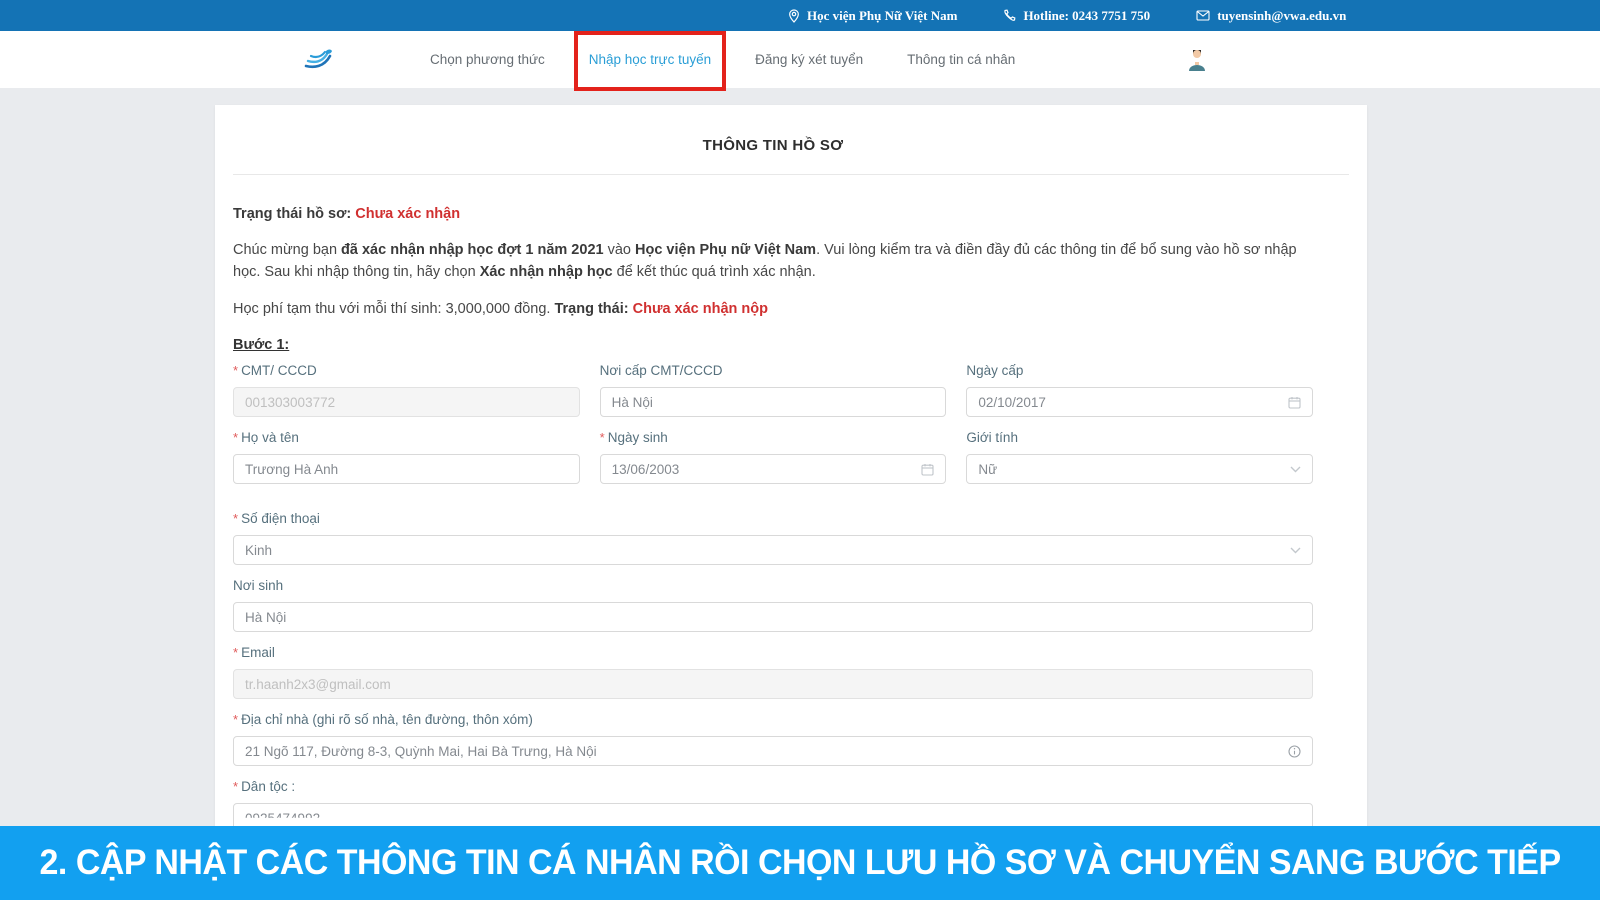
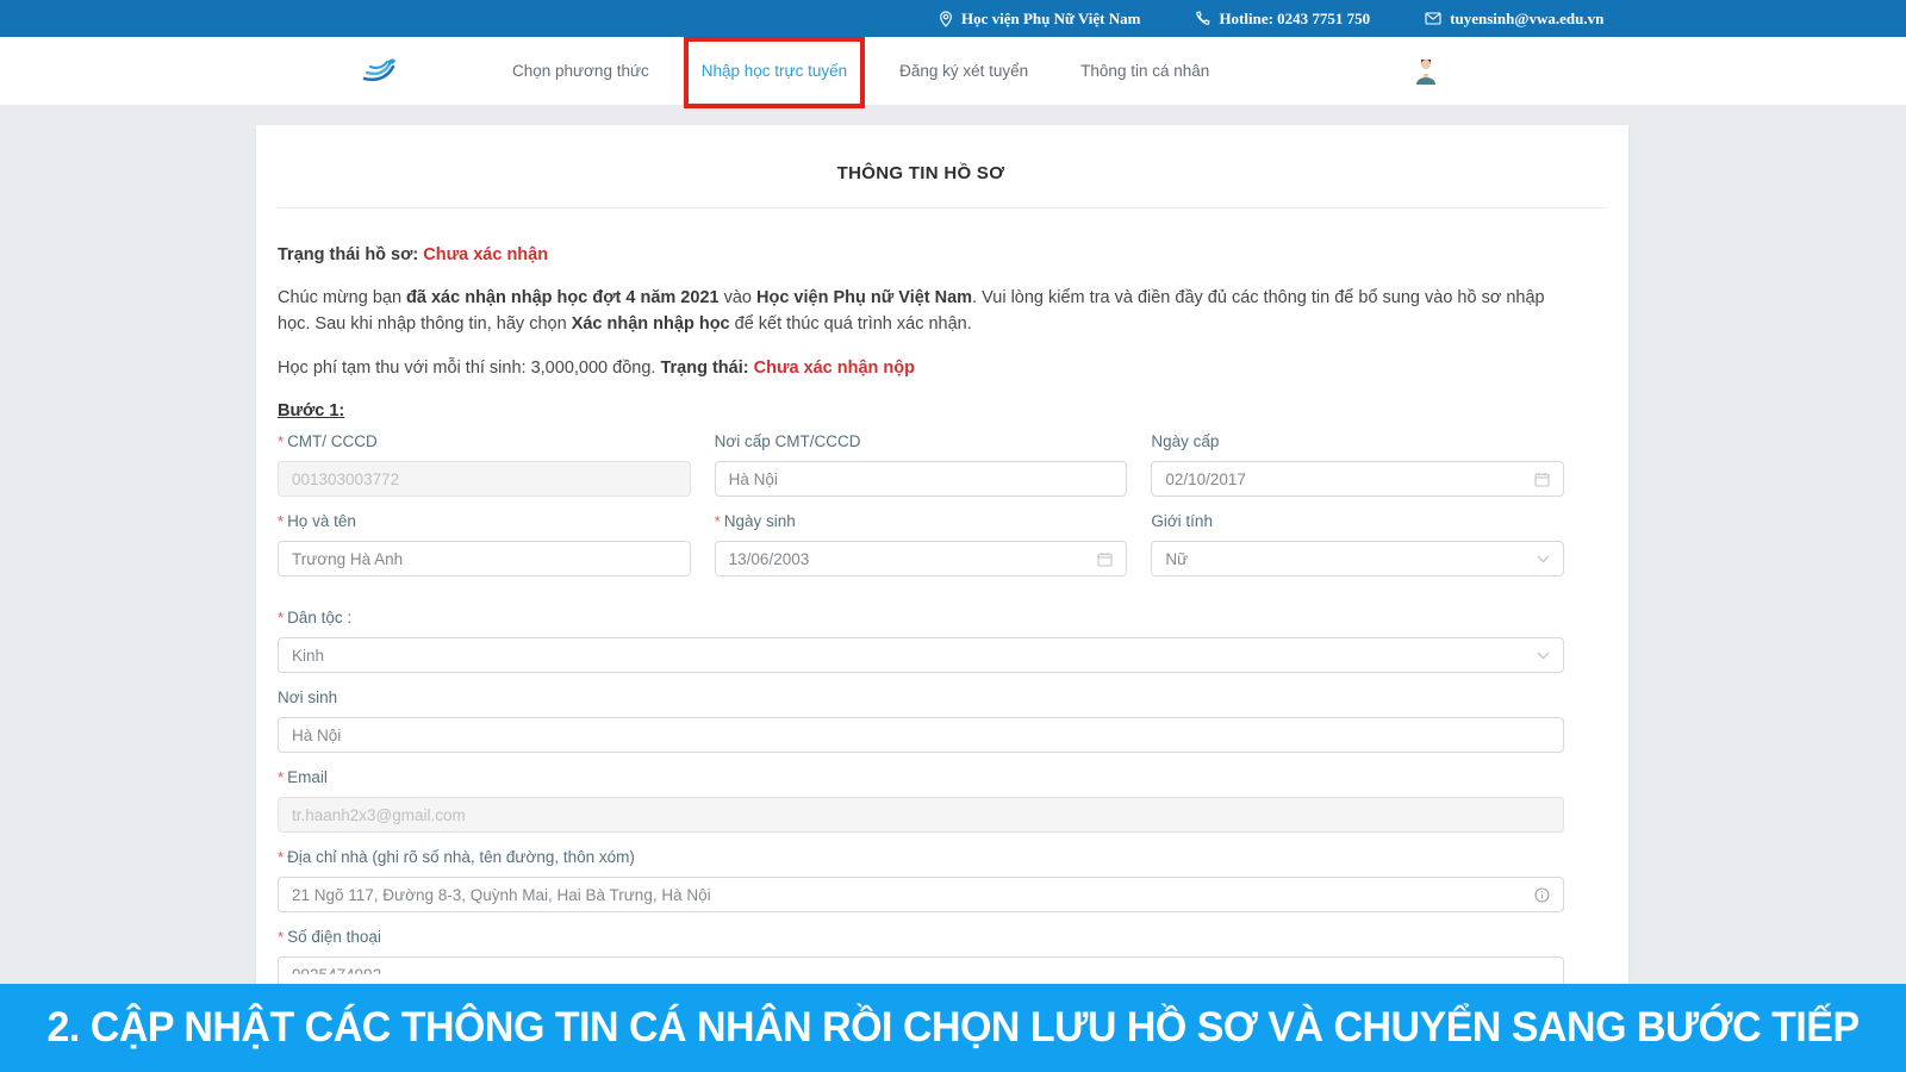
  Học viện Phụ Nữ Việt Nam
  Hotline: 0243 7751 750
  tuyensinh@vwa.edu.vn
  Chọn phương thức
  Nhập học trực tuyến
  Đăng ký xét tuyển
  Thông tin cá nhân
  THÔNG TIN HỒ SƠ
  Trạng thái hồ sơ: Chưa xác nhận
- Chúc mừng bạn đã xác nhận nhập học đợt 1 năm 2021 vào Học viện Phụ nữ Việt Nam. Vui lòng kiểm tra và điền đầy đủ các thông tin để bổ sung vào hồ sơ nhập học. Sau khi nhập thông tin, hãy chọn Xác nhận nhập học để kết thúc quá trình xác nhận.
+ Chúc mừng bạn đã xác nhận nhập học đợt 4 năm 2021 vào Học viện Phụ nữ Việt Nam. Vui lòng kiểm tra và điền đầy đủ các thông tin để bổ sung vào hồ sơ nhập học. Sau khi nhập thông tin, hãy chọn Xác nhận nhập học để kết thúc quá trình xác nhận.
  Học phí tạm thu với mỗi thí sinh: 3,000,000 đồng. Trạng thái: Chưa xác nhận nộp
  Bước 1:
  * CMT/ CCCD
  001303003772
  Nơi cấp CMT/CCCD
  Hà Nội
  Ngày cấp
  02/10/2017
  * Họ và tên
  Trương Hà Anh
  * Ngày sinh
  13/06/2003
  Giới tính
  Nữ
- * Số điện thoại
+ * Dân tộc :
  Kinh
  Nơi sinh
  Hà Nội
  * Email
  tr.haanh2x3@gmail.com
  * Địa chỉ nhà (ghi rõ số nhà, tên đường, thôn xóm)
  21 Ngõ 117, Đường 8-3, Quỳnh Mai, Hai Bà Trưng, Hà Nội
- * Dân tộc :
+ * Số điện thoại
  2. CẬP NHẬT CÁC THÔNG TIN CÁ NHÂN RỒI CHỌN LƯU HỒ SƠ VÀ CHUYỂN SANG BƯỚC TIẾP
